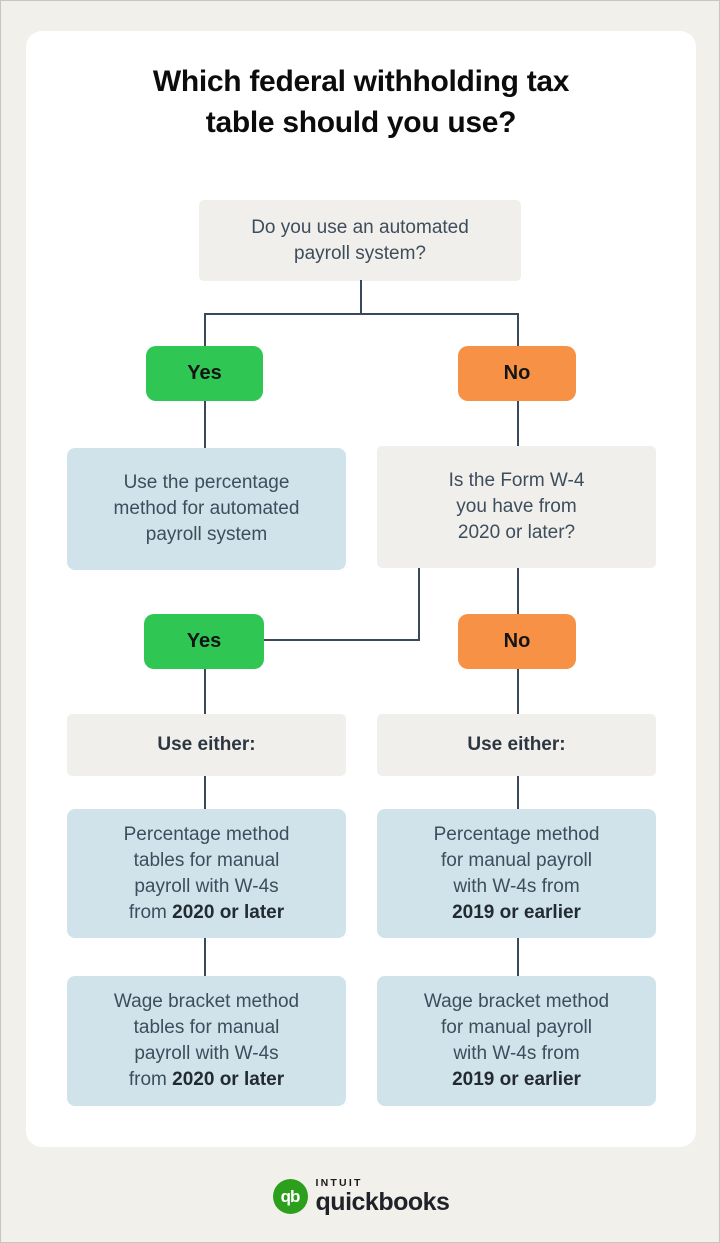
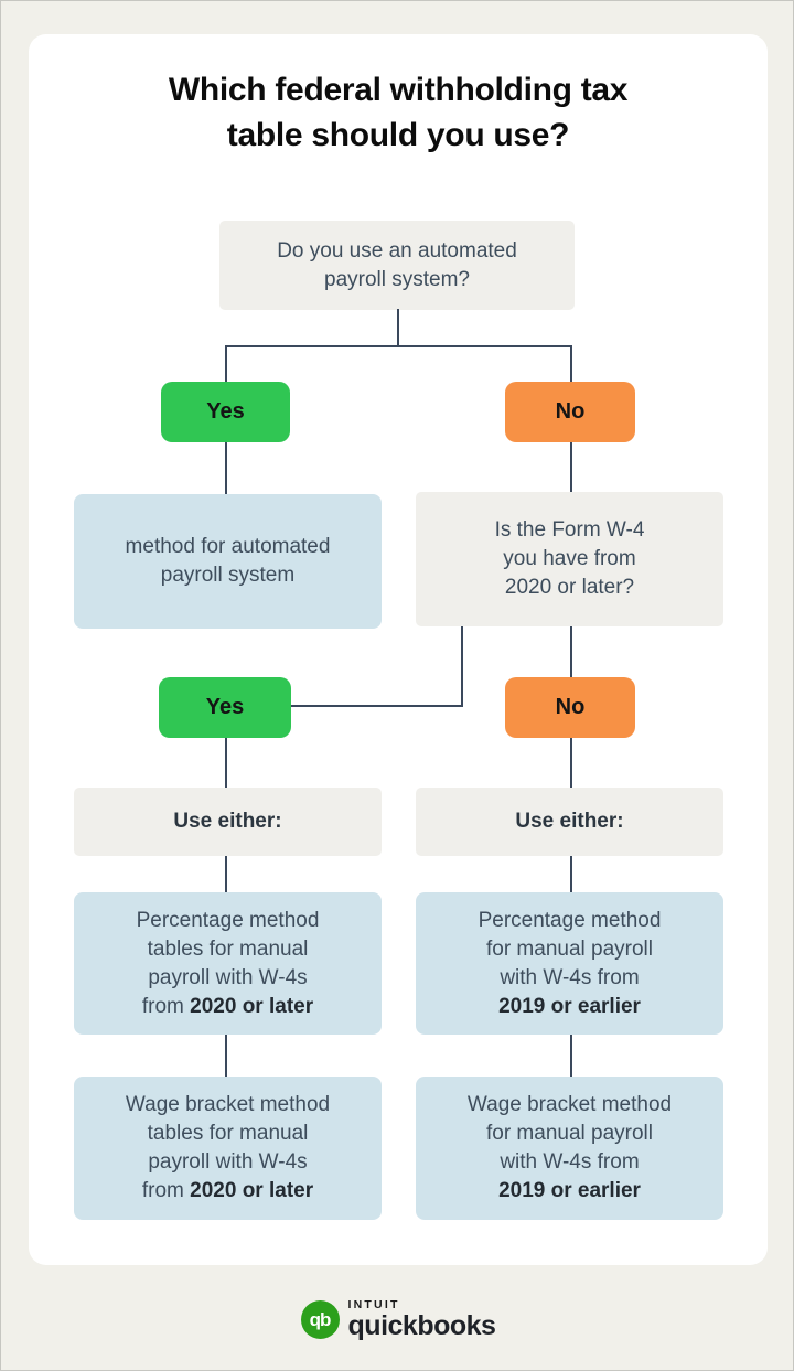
  Which federal withholding tax
  table should you use?
  Do you use an automated
  payroll system?
  Yes
  No
- Use the percentage
  method for automated
  payroll system
  Is the Form W-4
  you have from
  2020 or later?
  Yes
  No
  Use either:
  Use either:
  Percentage method
  tables for manual
  payroll with W-4s
  from 2020 or later
  Percentage method
  for manual payroll
  with W-4s from
  2019 or earlier
  Wage bracket method
  tables for manual
  payroll with W-4s
  from 2020 or later
  Wage bracket method
  for manual payroll
  with W-4s from
  2019 or earlier
  qb
  INTUIT
  quickbooks
